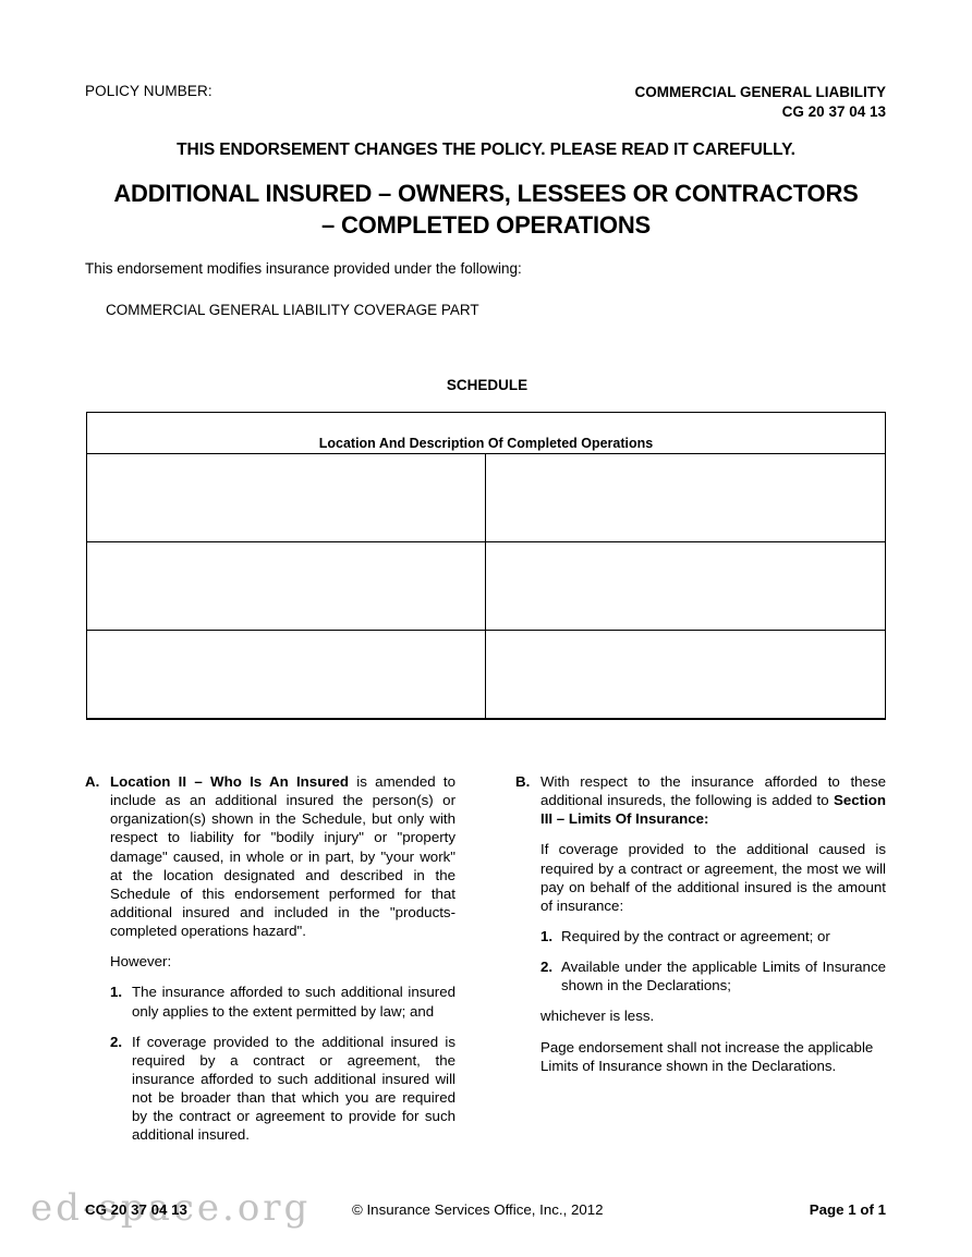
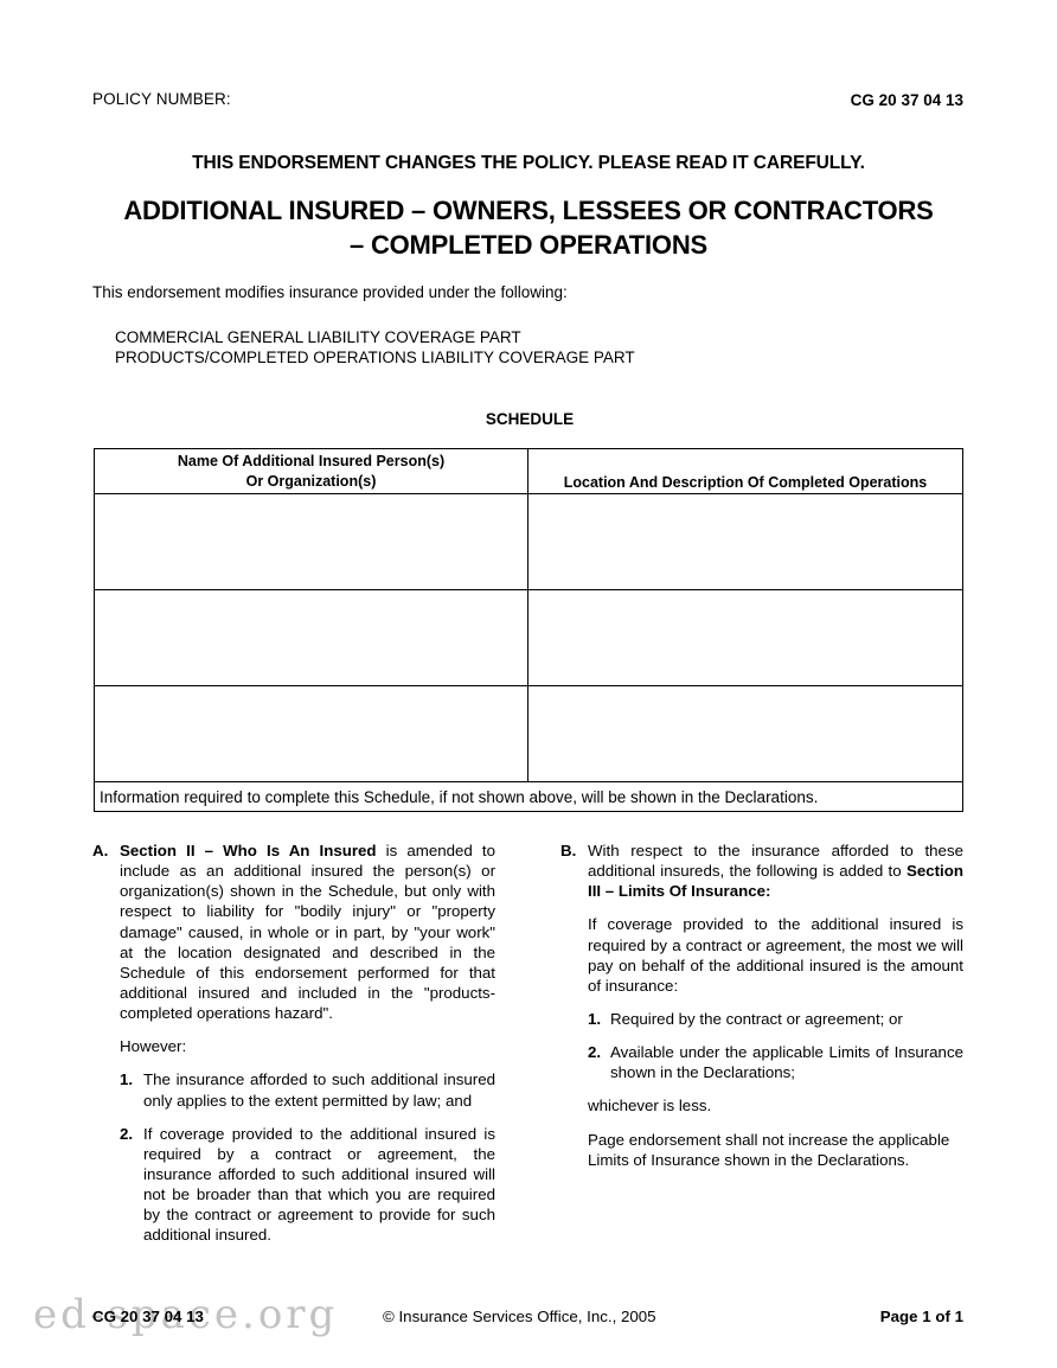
  POLICY NUMBER:
- COMMERCIAL GENERAL LIABILITY
  CG 20 37 04 13
  THIS ENDORSEMENT CHANGES THE POLICY. PLEASE READ IT CAREFULLY.
  ADDITIONAL INSURED – OWNERS, LESSEES OR CONTRACTORS – COMPLETED OPERATIONS
  This endorsement modifies insurance provided under the following:
  COMMERCIAL GENERAL LIABILITY COVERAGE PART
+ PRODUCTS/COMPLETED OPERATIONS LIABILITY COVERAGE PART
  SCHEDULE
+ Name Of Additional Insured Person(s)
+ Or Organization(s)
  Location And Description Of Completed Operations
+ Information required to complete this Schedule, if not shown above, will be shown in the Declarations.
  A.
- Location II – Who Is An Insured is amended to include as an additional insured the person(s) or organization(s) shown in the Schedule, but only with respect to liability for "bodily injury" or "property damage" caused, in whole or in part, by "your work" at the location designated and described in the Schedule of this endorsement performed for that additional insured and included in the "products-completed operations hazard".
+ Section II – Who Is An Insured is amended to include as an additional insured the person(s) or organization(s) shown in the Schedule, but only with respect to liability for "bodily injury" or "property damage" caused, in whole or in part, by "your work" at the location designated and described in the Schedule of this endorsement performed for that additional insured and included in the "products-completed operations hazard".
  However:
  1.
  The insurance afforded to such additional insured only applies to the extent permitted by law; and
  2.
  If coverage provided to the additional insured is required by a contract or agreement, the insurance afforded to such additional insured will not be broader than that which you are required by the contract or agreement to provide for such additional insured.
  B.
  With respect to the insurance afforded to these additional insureds, the following is added to Section III – Limits Of Insurance:
- If coverage provided to the additional caused is required by a contract or agreement, the most we will pay on behalf of the additional insured is the amount of insurance:
+ If coverage provided to the additional insured is required by a contract or agreement, the most we will pay on behalf of the additional insured is the amount of insurance:
  1.
  Required by the contract or agreement; or
  2.
  Available under the applicable Limits of Insurance shown in the Declarations;
  whichever is less.
  Page endorsement shall not increase the applicable Limits of Insurance shown in the Declarations.
  ed-space.org
  CG 20 37 04 13
- © Insurance Services Office, Inc., 2012
+ © Insurance Services Office, Inc., 2005
  Page 1 of 1
